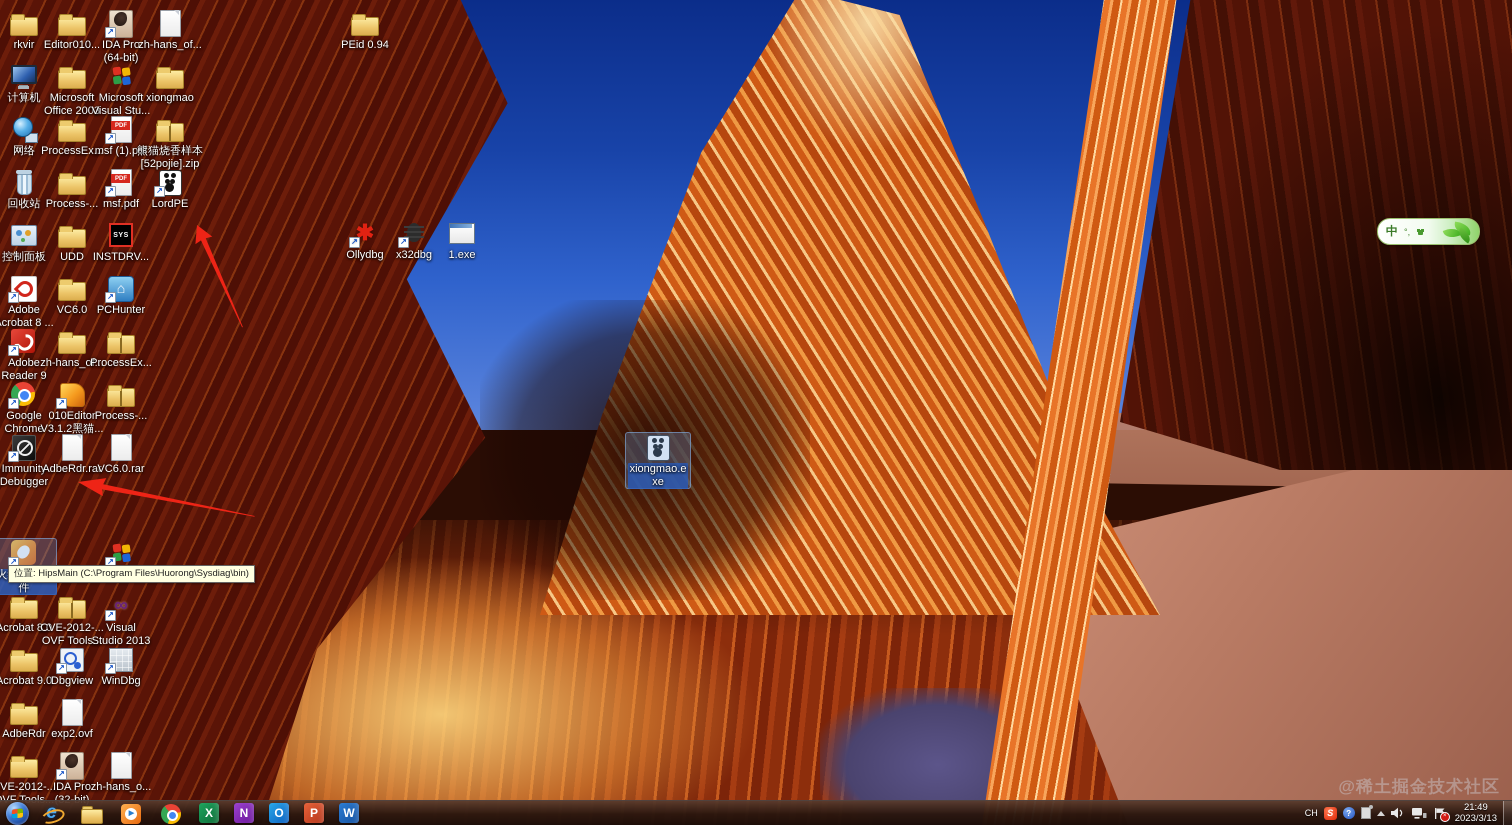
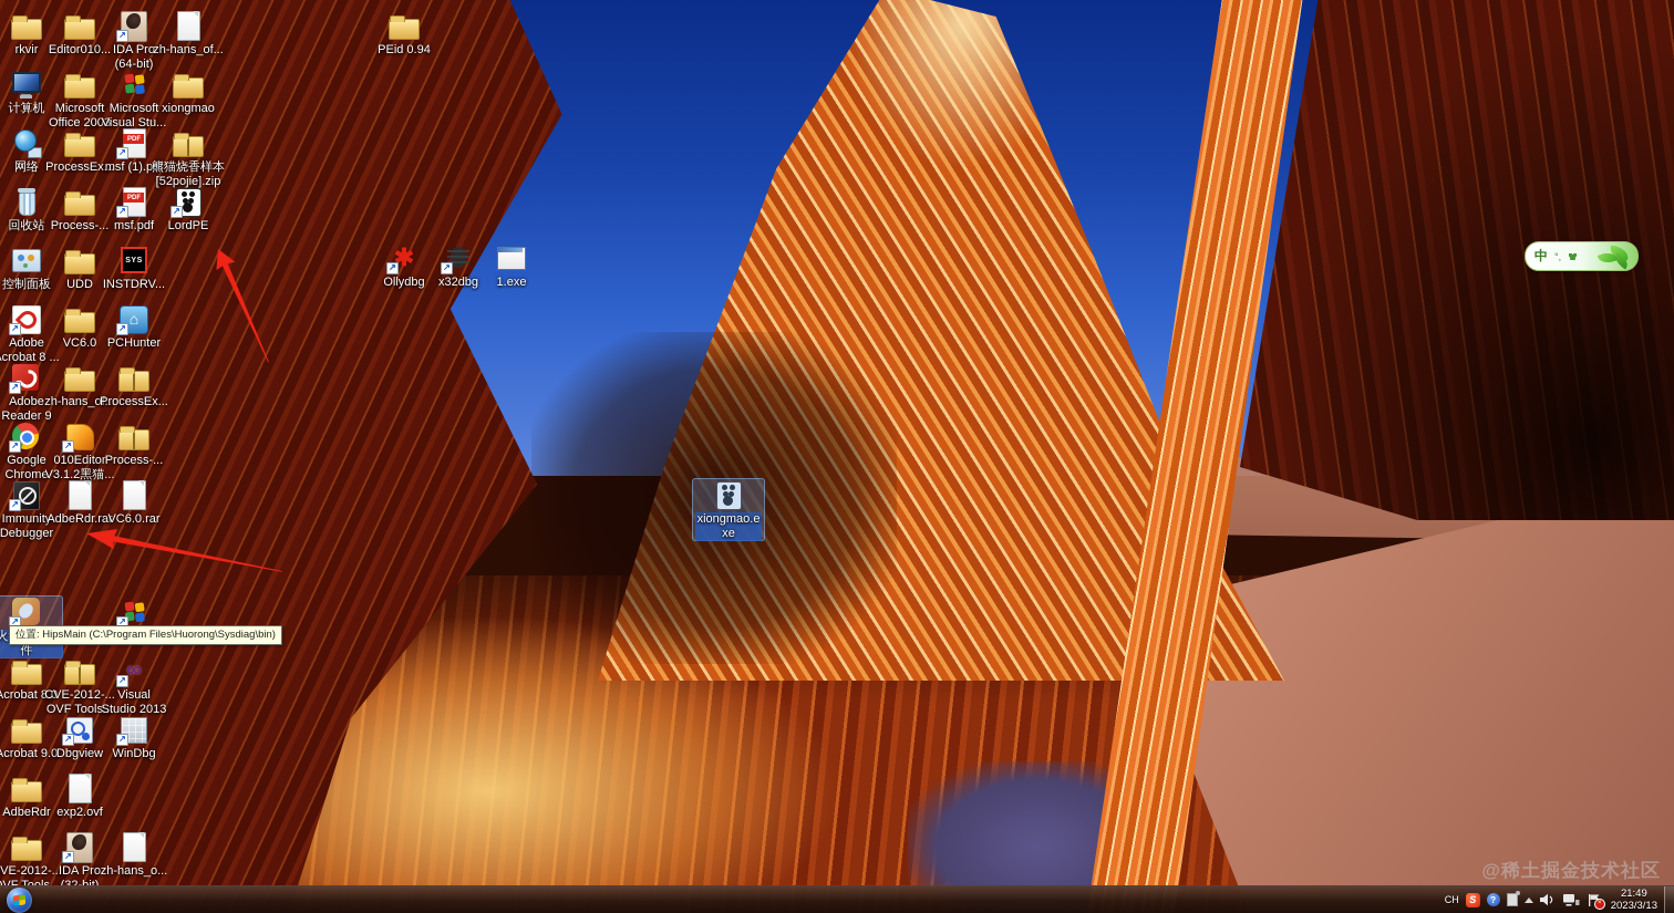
  rkvir
  Editor010...
  ↗
  IDA Pro
  (64-bit)
  zh-hans_of...
  计算机
  Microsoft
  Office 2003
  Microsoft
  Visual Stu...
  xiongmao
  网络
  ProcessEx...
  ↗
  msf (1).pdf
  熊猫烧香样本
  [52pojie].zip
  回收站
  Process-...
  ↗
  msf.pdf
  ↗
  LordPE
  控制面板
  UDD
  INSTDRV...
  ↗
  Adobe
  crobat 8 ...
  VC6.0
  ⌂
  ↗
  PCHunter
  ↗
  Adobe
  Reader 9
  zh-hans_of...
  ProcessEx...
  ↗
  Google
  Chrome
  ↗
  010Editor
  V3.1.2黑猫...
  Process-...
  ↗
  Immunity
  Debugger
  AdbeRdr.rar
  VC6.0.rar
  ↗
  ↗
  crobat 8.0
  CVE-2012-...
  OVF Tools...
  ∞
  ↗
  Visual
  Studio 2013
  crobat 9.0
  ↗
  Dbgview
  ↗
  WinDbg
  AdbeRdr
  exp2.ovf
  VE-2012-...
  ↗
  IDA Pro
  zh-hans_o...
  PEid 0.94
  ✱
  ↗
  Ollydbg
  ↗
  x32dbg
  1.exe
  xiongmao.e
  xe
  中
  °,
  位置: HipsMain (C:\Program Files\Huorong\Sysdiag\bin)
  @稀土掘金技术社区
- e
- X
- N
- O
- P
- W
  CH
  S
  ?
  21:49
  2023/3/13
